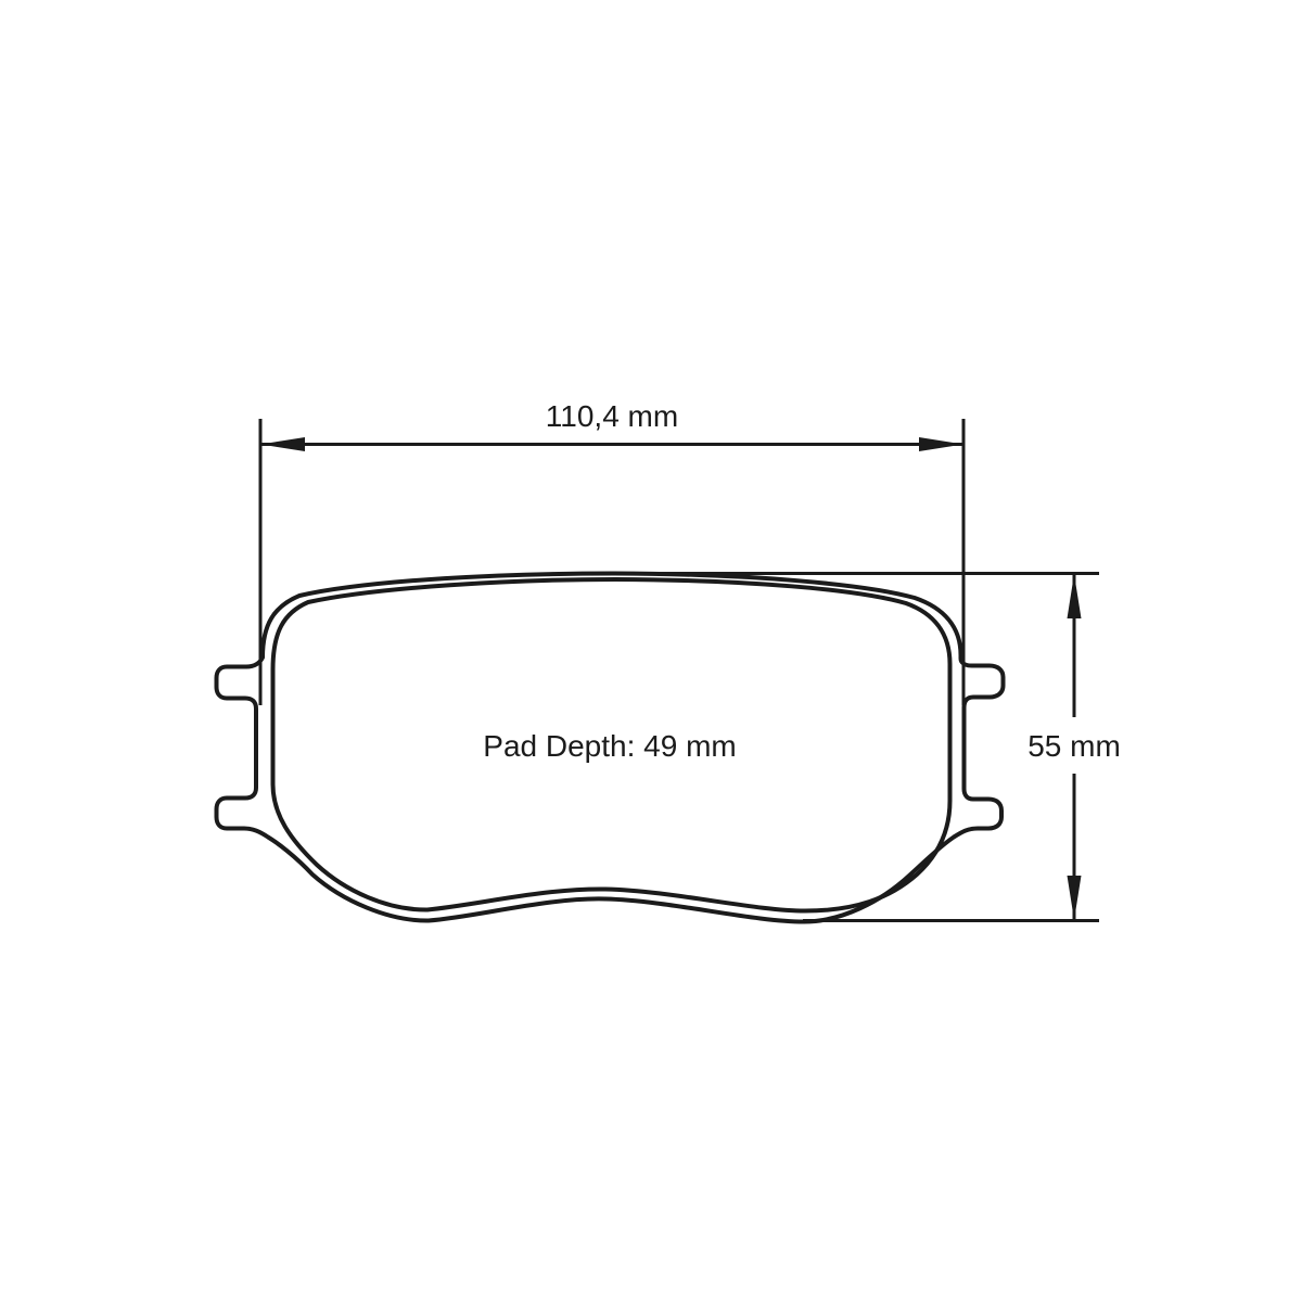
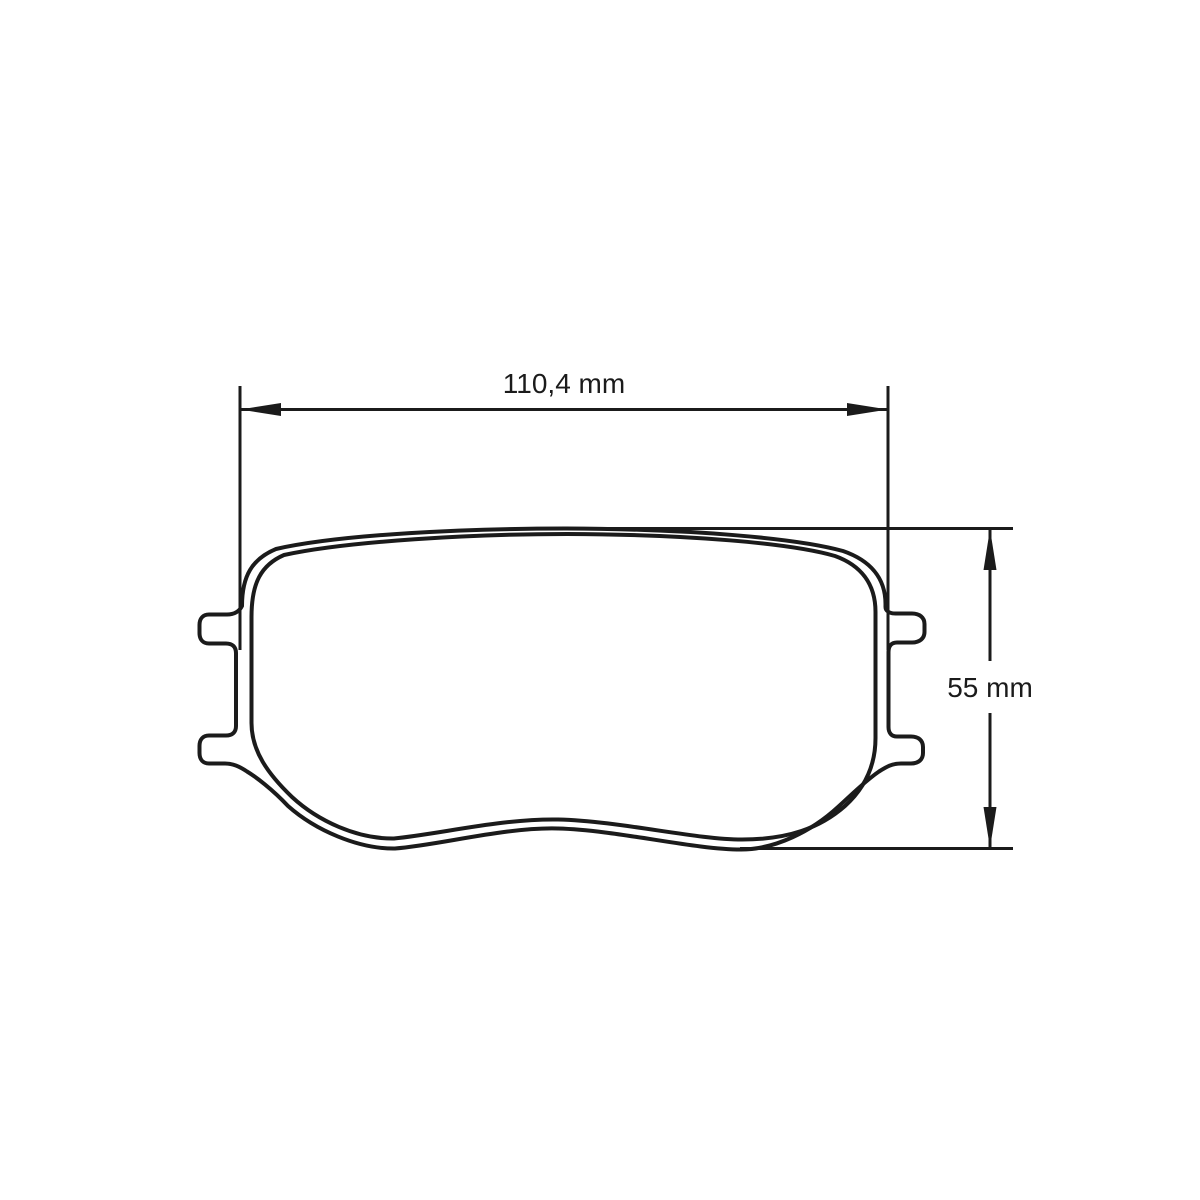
  110,4 mm
  55 mm
- Pad Depth: 49 mm
